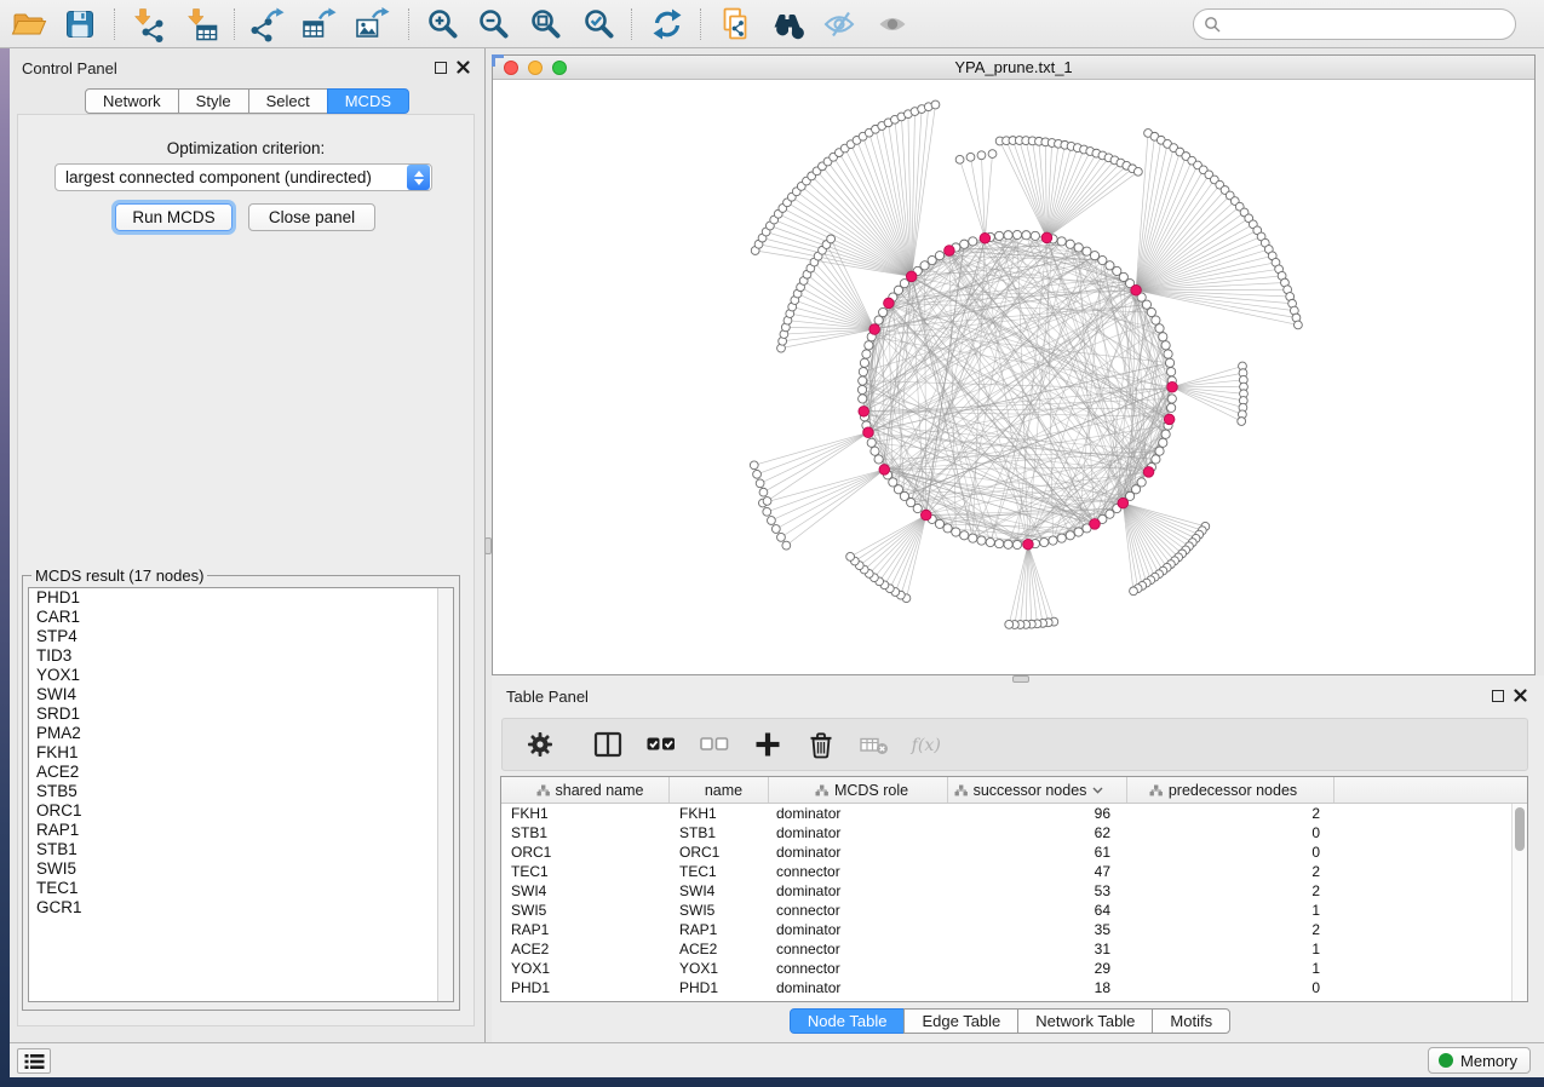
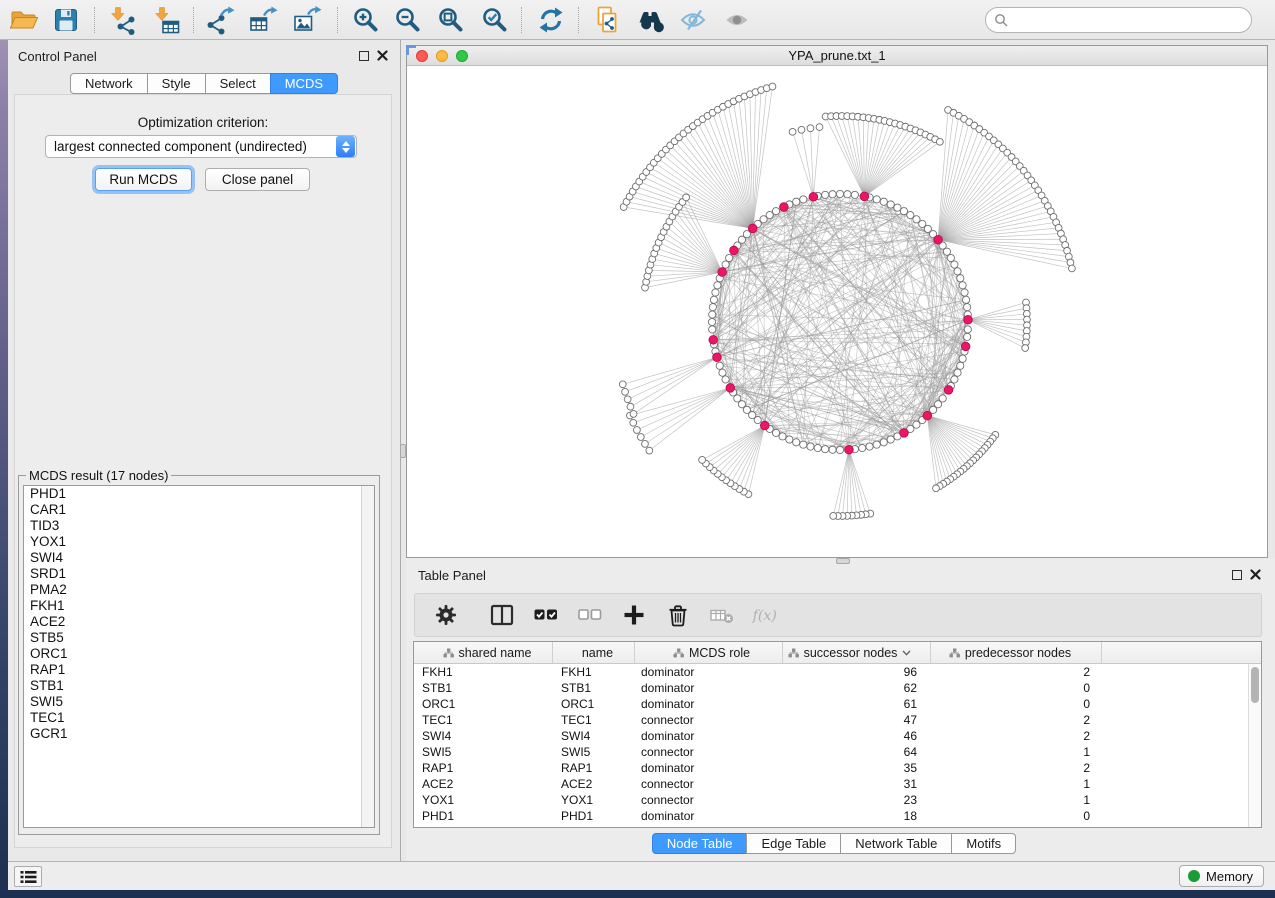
  Control Panel
  Network
  Style
  Select
  MCDS
  Optimization criterion:
  largest connected component (undirected)
  Run MCDS
  Close panel
  MCDS result (17 nodes)
  PHD1
  CAR1
- STP4
  TID3
  YOX1
  SWI4
  SRD1
  PMA2
  FKH1
  ACE2
  STB5
  ORC1
  RAP1
  STB1
  SWI5
  TEC1
  GCR1
  YPA_prune.txt_1
  Table Panel
  f(x)
  shared name
  name
  MCDS role
  successor nodes
  predecessor nodes
  FKH1
  FKH1
  dominator
  96
  2
  STB1
  STB1
  dominator
  62
  0
  ORC1
  ORC1
  dominator
  61
  0
  TEC1
  TEC1
  connector
  47
  2
  SWI4
  SWI4
  dominator
- 53
+ 46
  2
  SWI5
  SWI5
  connector
  64
  1
  RAP1
  RAP1
  dominator
  35
  2
  ACE2
  ACE2
  connector
  31
  1
  YOX1
  YOX1
  connector
- 29
+ 23
  1
  PHD1
  PHD1
  dominator
  18
  0
  Node Table
  Edge Table
  Network Table
  Motifs
  Memory
